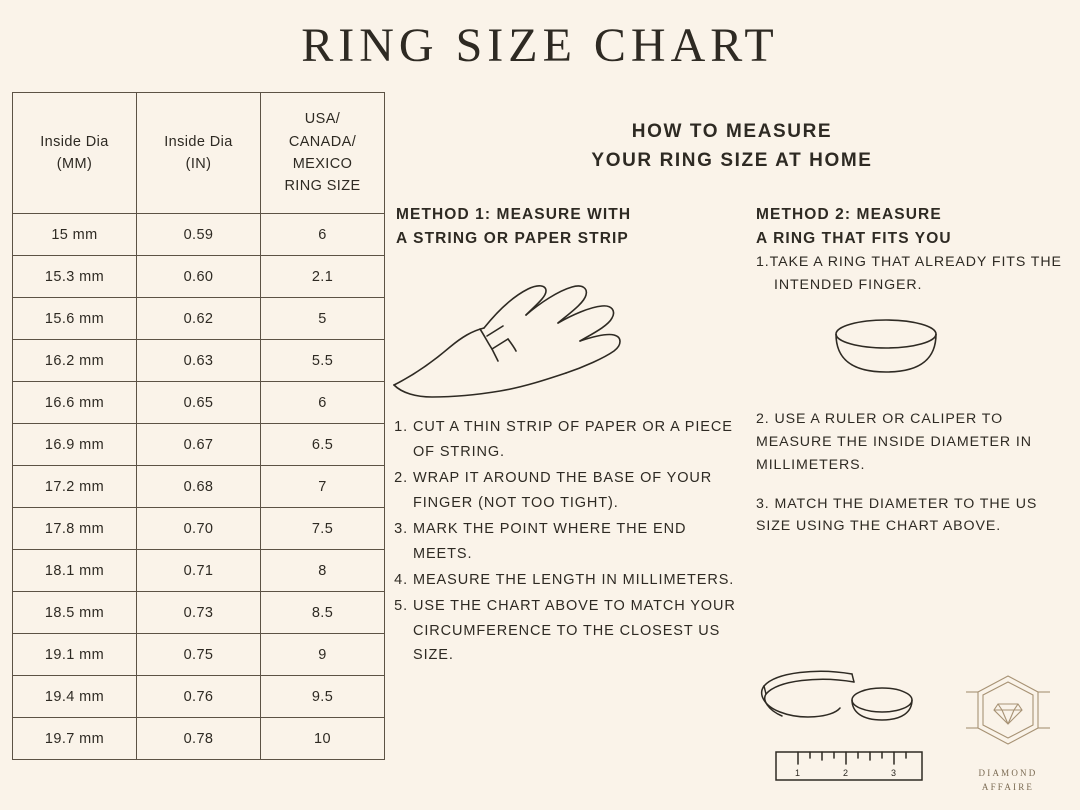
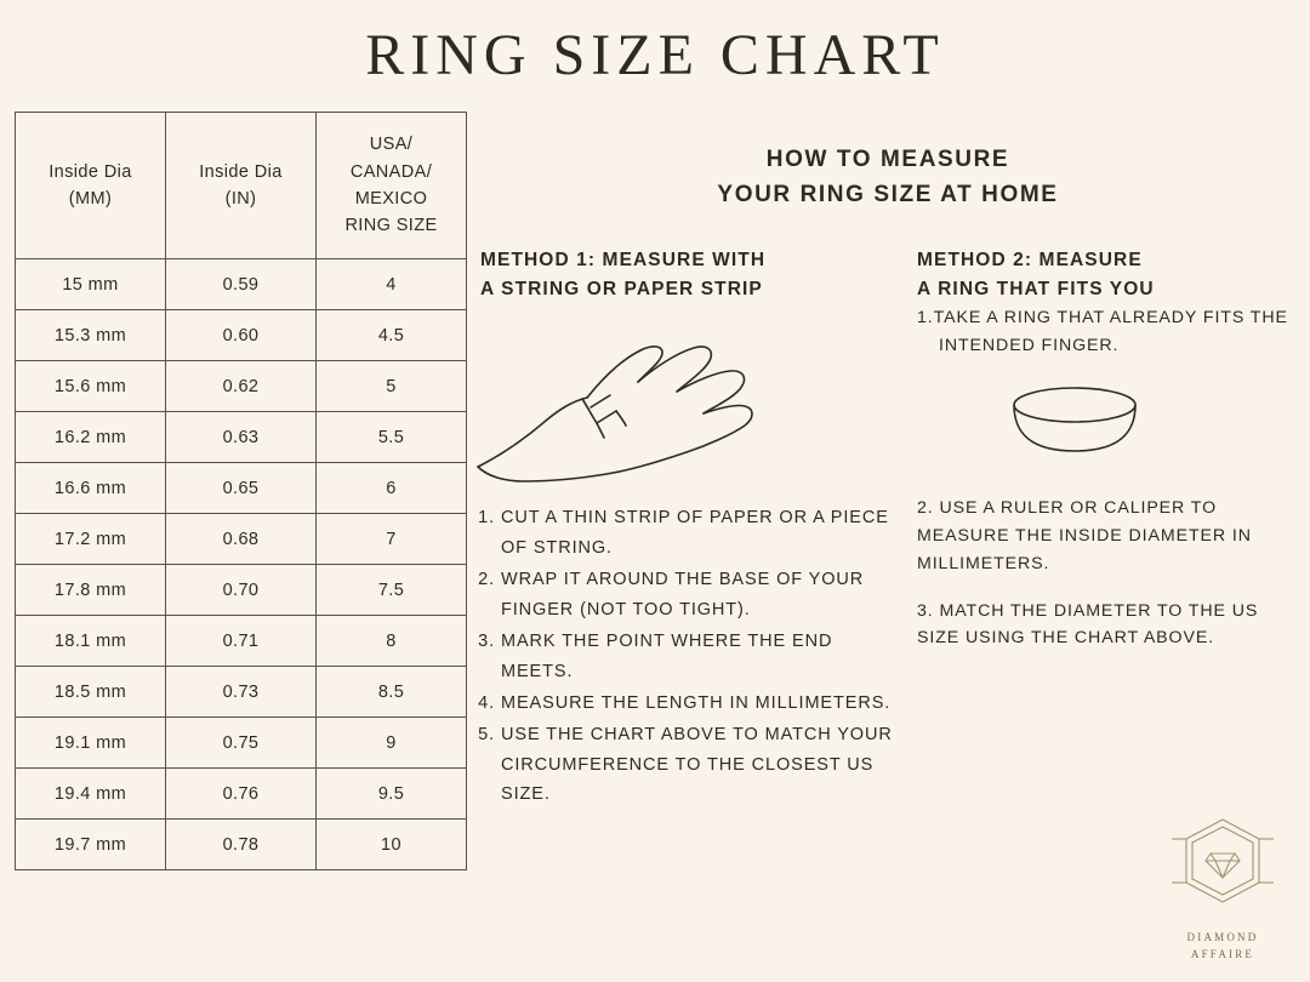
  RING SIZE CHART
  Inside Dia (MM)	Inside Dia (IN)	USA/ CANADA/ MEXICO RING SIZE
- 15 mm	0.59	6
+ 15 mm	0.59	4
- 15.3 mm	0.60	2.1
+ 15.3 mm	0.60	4.5
  15.6 mm	0.62	5
  16.2 mm	0.63	5.5
  16.6 mm	0.65	6
- 16.9 mm	0.67	6.5
  17.2 mm	0.68	7
  17.8 mm	0.70	7.5
  18.1 mm	0.71	8
  18.5 mm	0.73	8.5
  19.1 mm	0.75	9
  19.4 mm	0.76	9.5
  19.7 mm	0.78	10
  HOW TO MEASURE
  YOUR RING SIZE AT HOME
  METHOD 1: MEASURE WITH
  A STRING OR PAPER STRIP
  CUT A THIN STRIP OF PAPER OR A PIECE OF STRING.
  WRAP IT AROUND THE BASE OF YOUR FINGER (NOT TOO TIGHT).
  MARK THE POINT WHERE THE END MEETS.
  MEASURE THE LENGTH IN MILLIMETERS.
  USE THE CHART ABOVE TO MATCH YOUR CIRCUMFERENCE TO THE CLOSEST US SIZE.
  METHOD 2: MEASURE
  A RING THAT FITS YOU
  1.TAKE A RING THAT ALREADY FITS THE INTENDED FINGER.
  2. USE A RULER OR CALIPER TO MEASURE THE INSIDE DIAMETER IN MILLIMETERS.
  3. MATCH THE DIAMETER TO THE US SIZE USING THE CHART ABOVE.
- 1
- 2
- 3
  DIAMOND
  AFFAIRE
